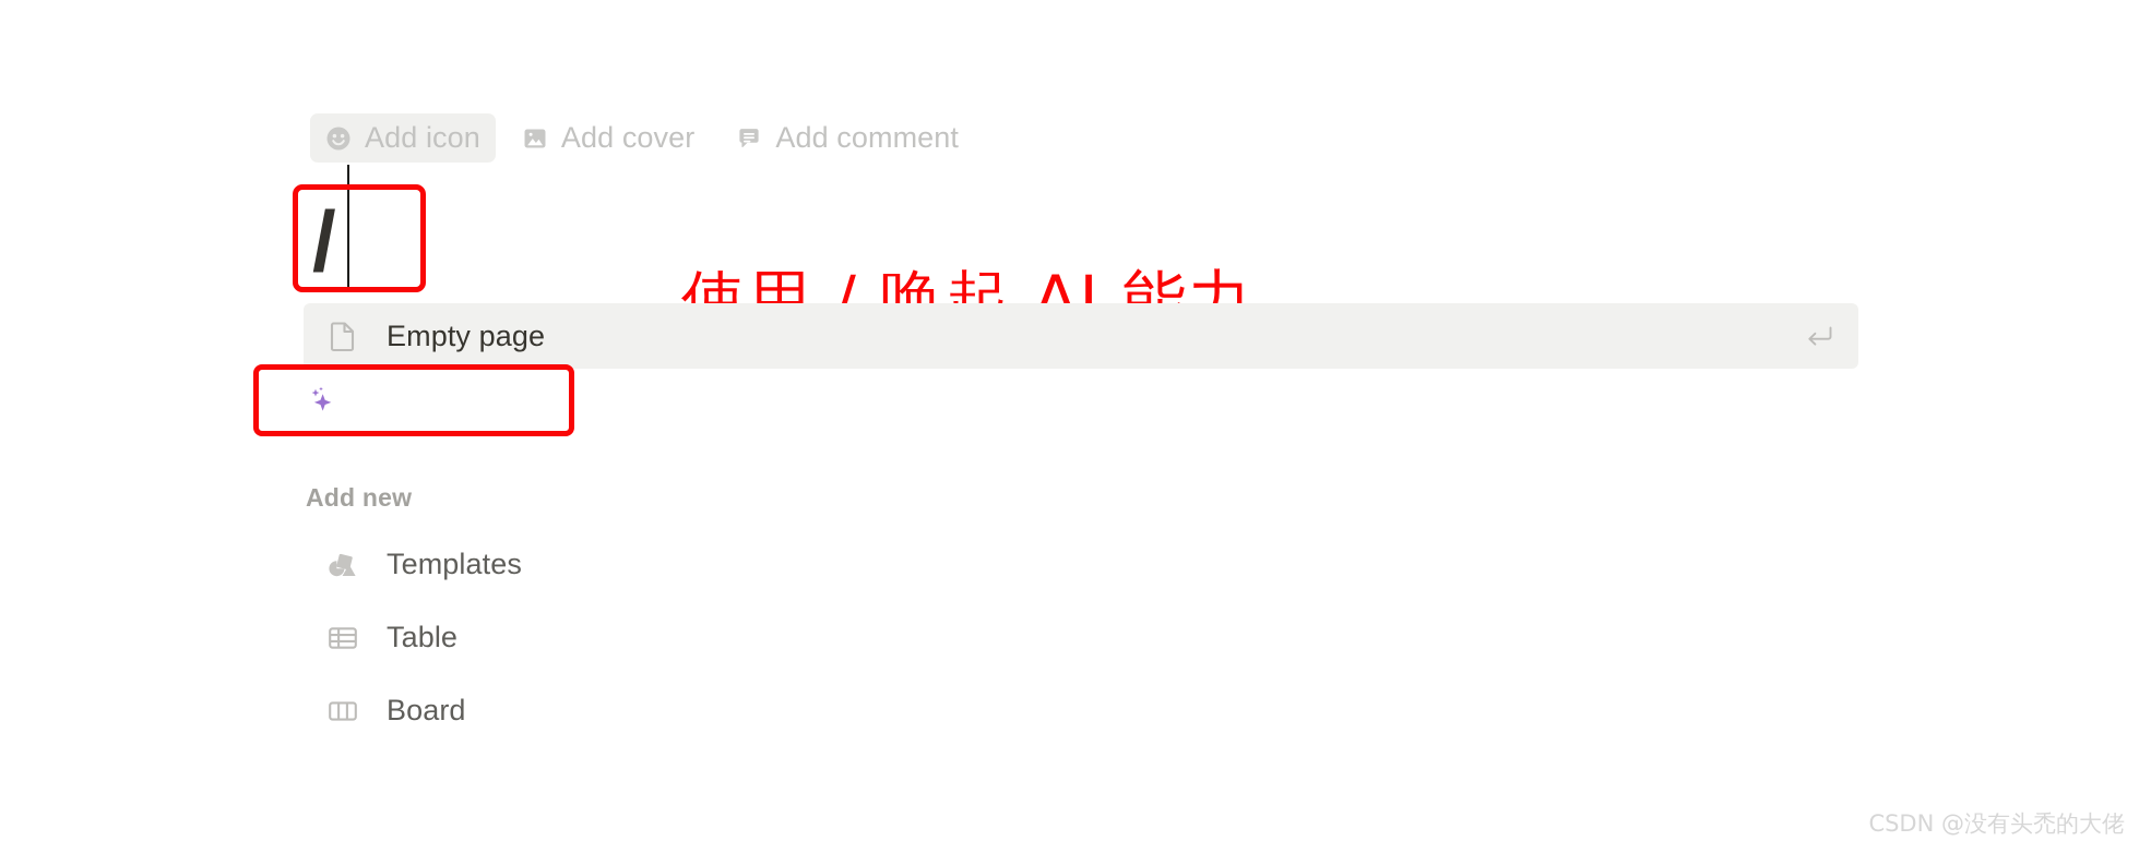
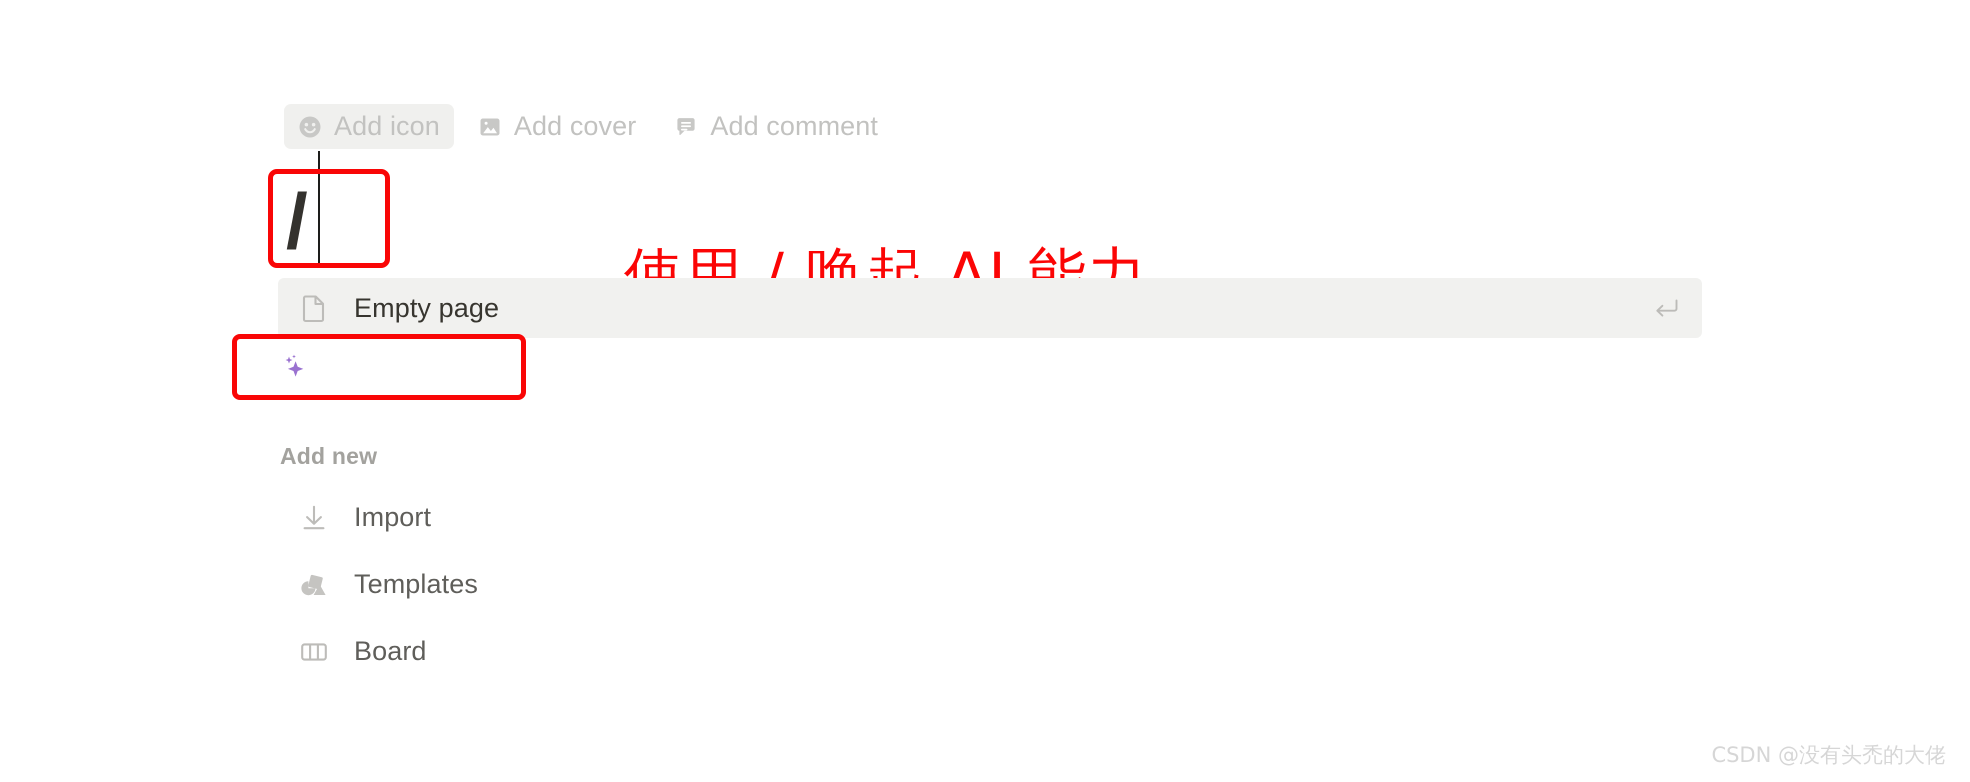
  Add icon
  Add cover
  Add comment
  /
  使用 / 唤起 AI 能力
  Empty page
  Add new
+ Import
  Templates
- Table
  Board
  CSDN @没有头禿的大佬
